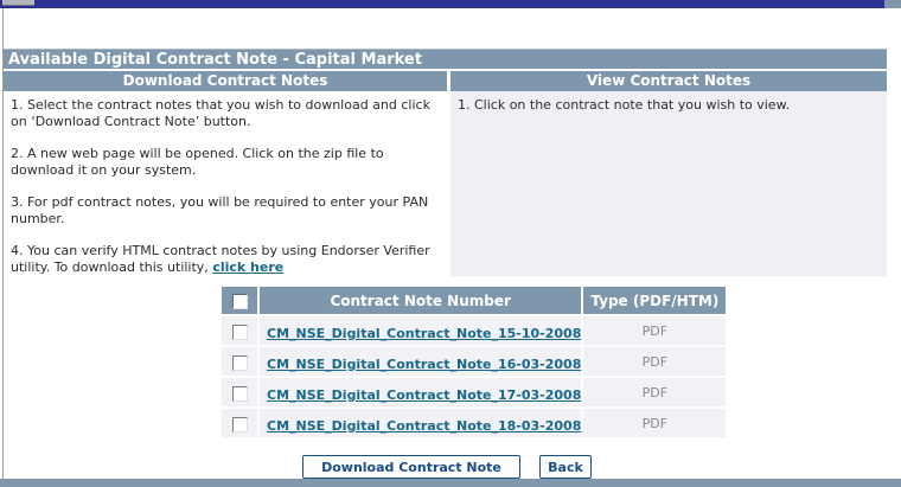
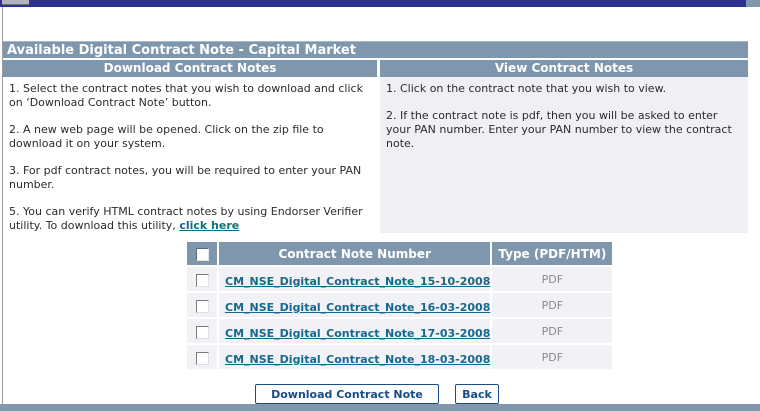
  Available Digital Contract Note - Capital Market
  Download Contract Notes
  View Contract Notes
  1. Select the contract notes that you wish to download and click on ‘Download Contract Note’ button.
  2. A new web page will be opened. Click on the zip file to download it on your system.
  3. For pdf contract notes, you will be required to enter your PAN number.
- 4. You can verify HTML contract notes by using Endorser Verifier utility. To download this utility, click here
+ 5. You can verify HTML contract notes by using Endorser Verifier utility. To download this utility, click here
  1. Click on the contract note that you wish to view.
+ 2. If the contract note is pdf, then you will be asked to enter your PAN number. Enter your PAN number to view the contract note.
  	Contract Note Number	Type (PDF/HTM)
  	CM_NSE_Digital_Contract_Note_15-10-2008	PDF
  	CM_NSE_Digital_Contract_Note_16-03-2008	PDF
  	CM_NSE_Digital_Contract_Note_17-03-2008	PDF
  	CM_NSE_Digital_Contract_Note_18-03-2008	PDF
  Download Contract Note
  Back
